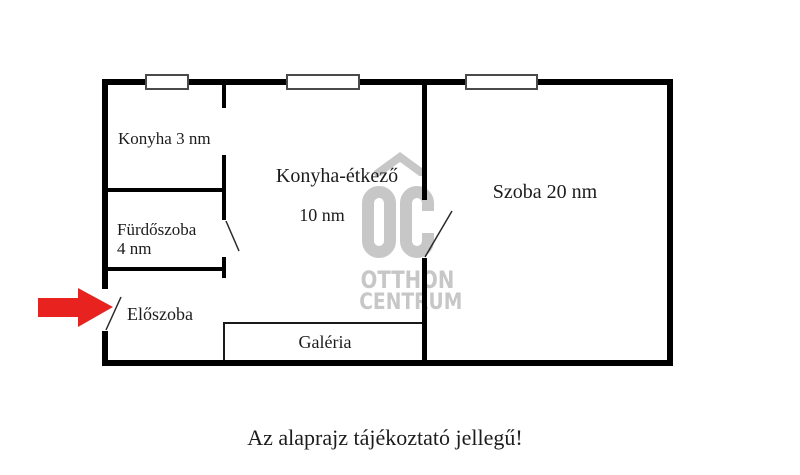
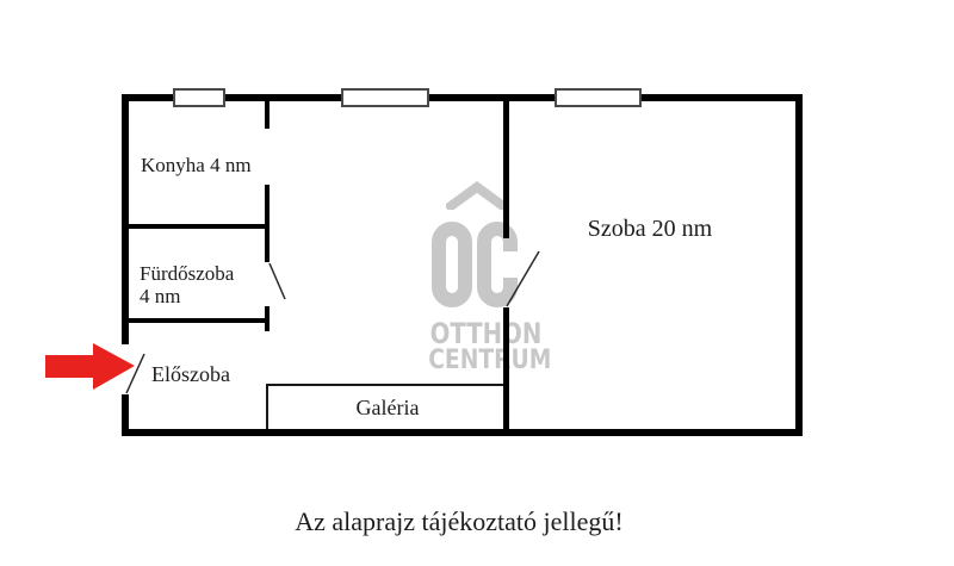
  OTTHO
  CENTU
  Galéria
- Konyha 3 nm
+ Konyha 4 nm
  Fürdőszoba
  4 nm
  Előszoba
- Konyha-étkező
- 10 nm
  Szoba 20 nm
  Az alaprajz tájékoztató jellegű!
